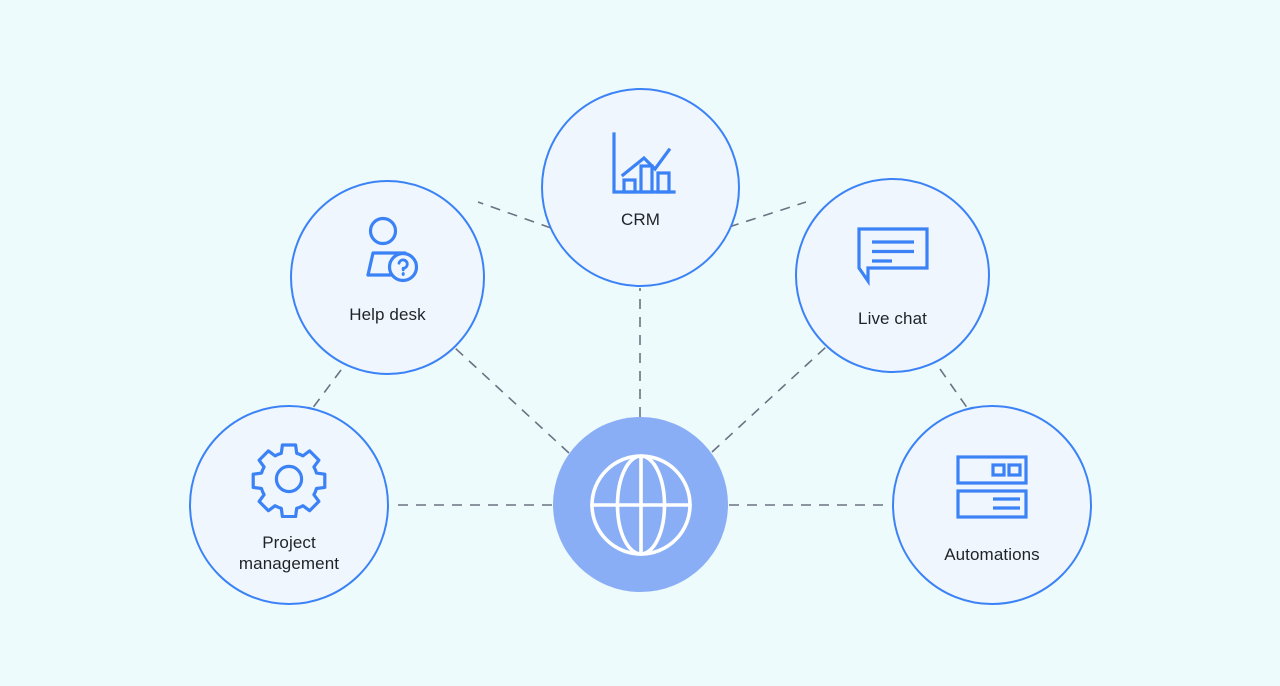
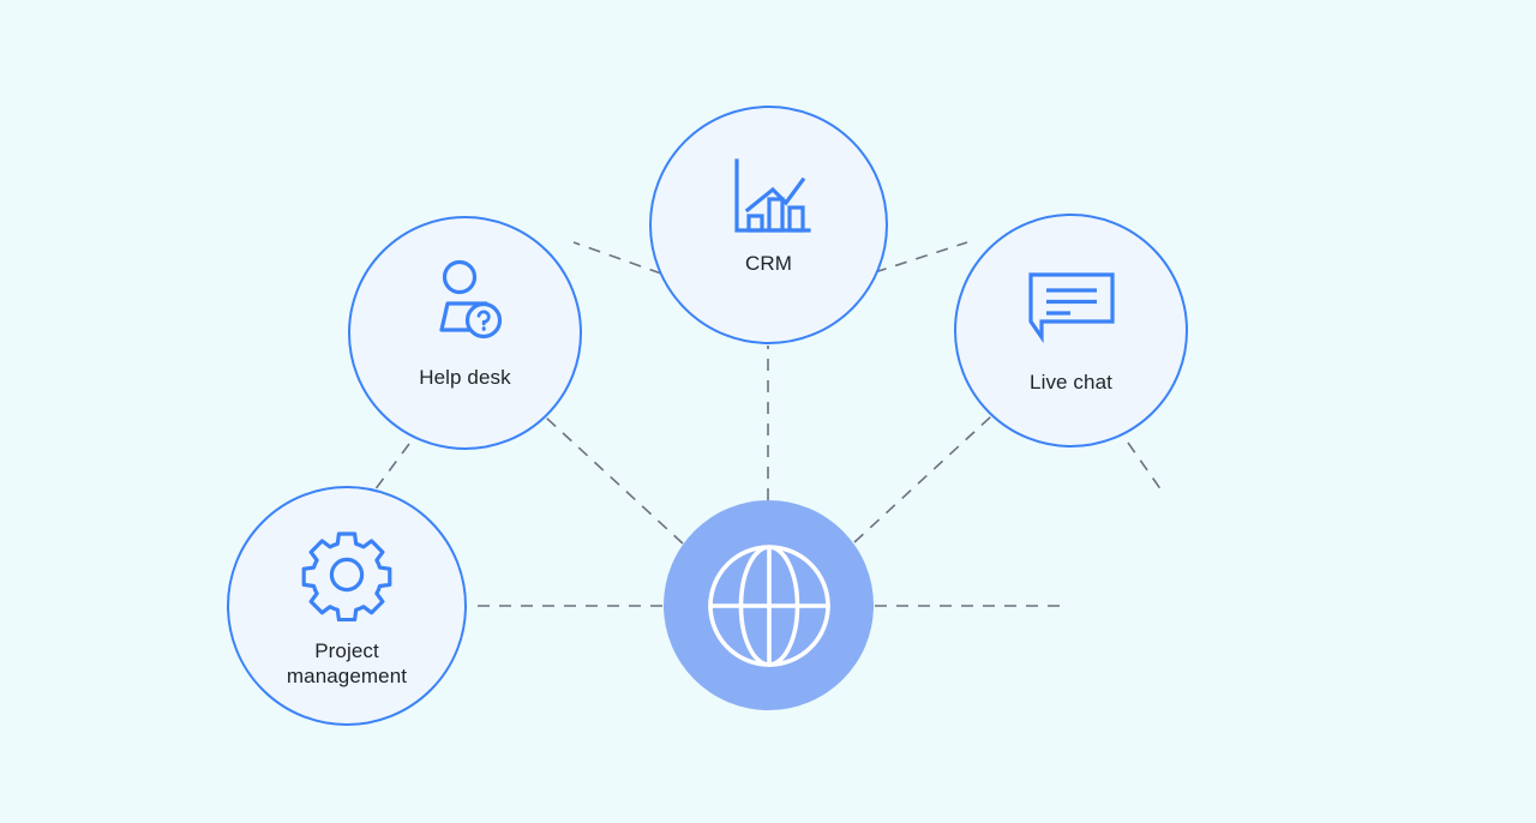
  CRM
  Help desk
  Live chat
  Project
  management
- Automations
